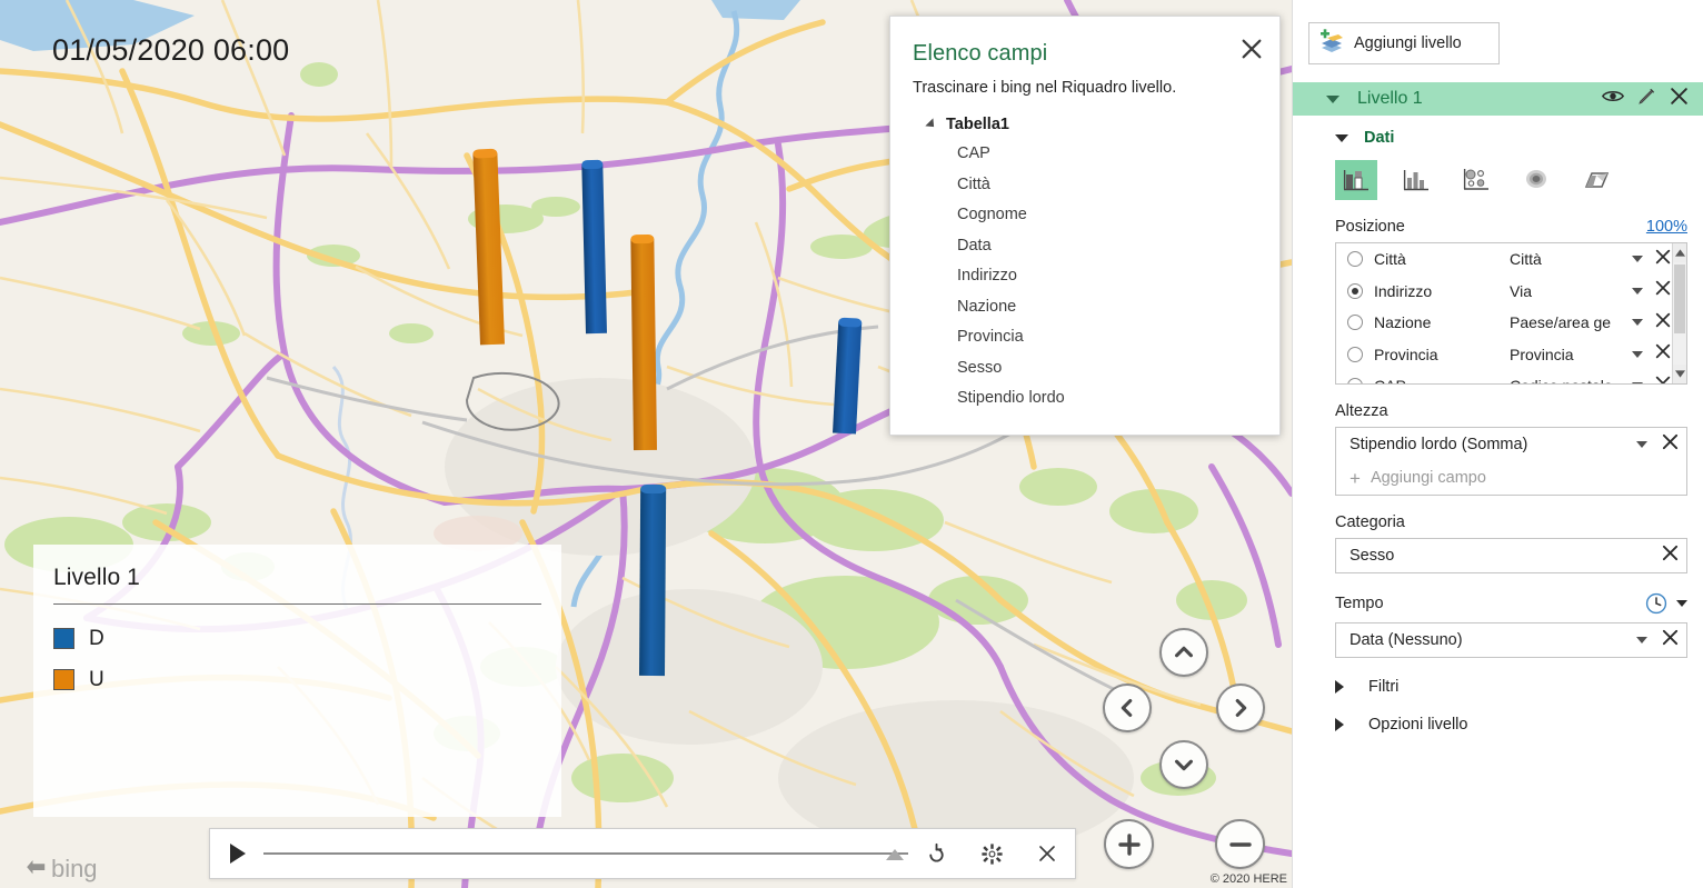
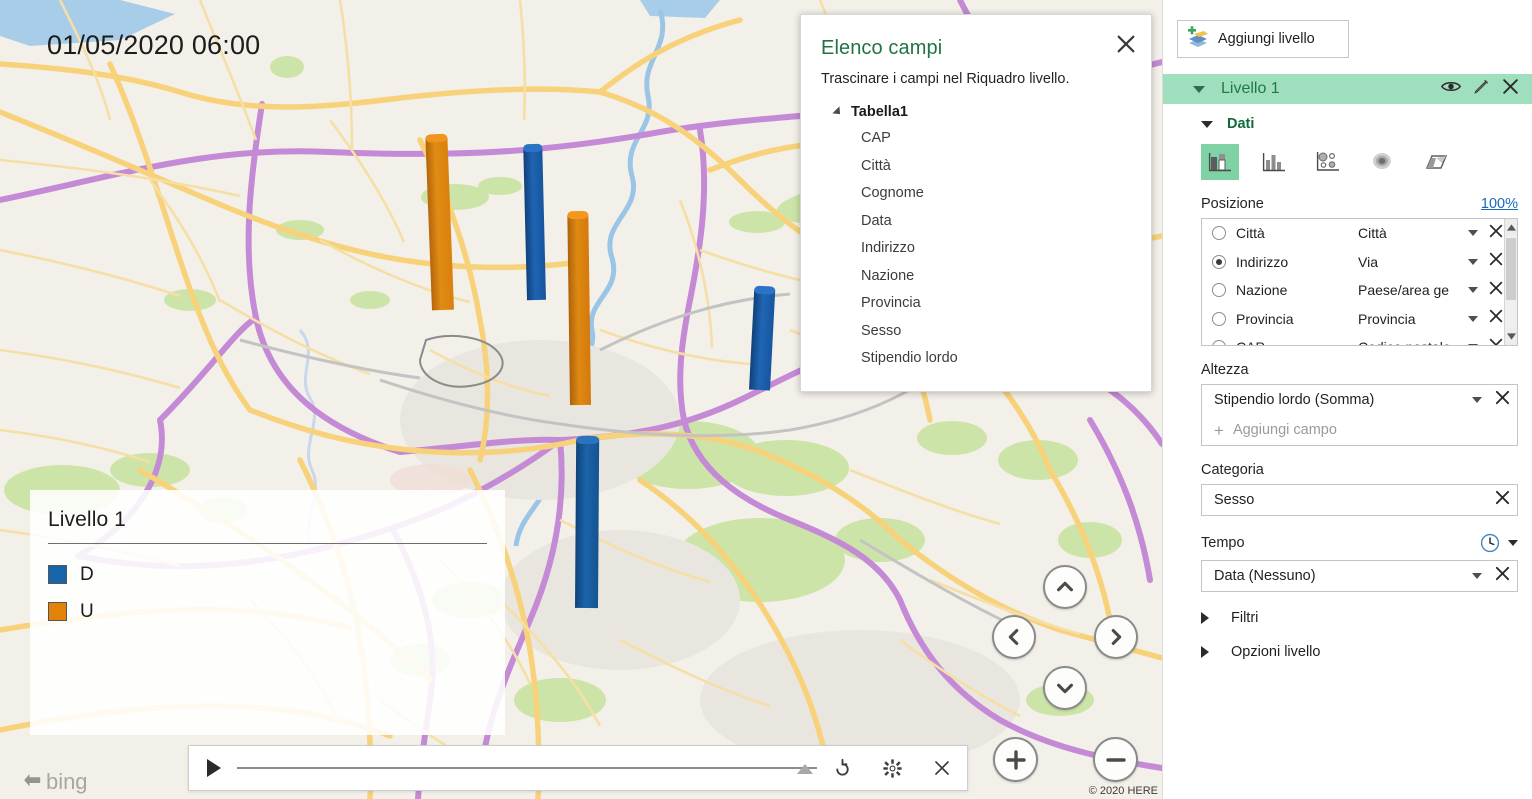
  01/05/2020 06:00
  Livello 1
  D
  U
  ⬅
  bing
  © 2020 HERE
  Elenco campi
- Trascinare i bing nel Riquadro livello.
+ Trascinare i campi nel Riquadro livello.
  Tabella1
  CAP
  Città
  Cognome
  Data
  Indirizzo
  Nazione
  Provincia
  Sesso
  Stipendio lordo
  Aggiungi livello
  Livello 1
  Dati
  Posizione
  100%
  Città
  Città
  Indirizzo
  Via
  Nazione
  Paese/area ge
  Provincia
  Provincia
  Altezza
  Stipendio lordo (Somma)
  +
  Aggiungi campo
  Categoria
  Sesso
  Tempo
  Data (Nessuno)
  Filtri
  Opzioni livello
